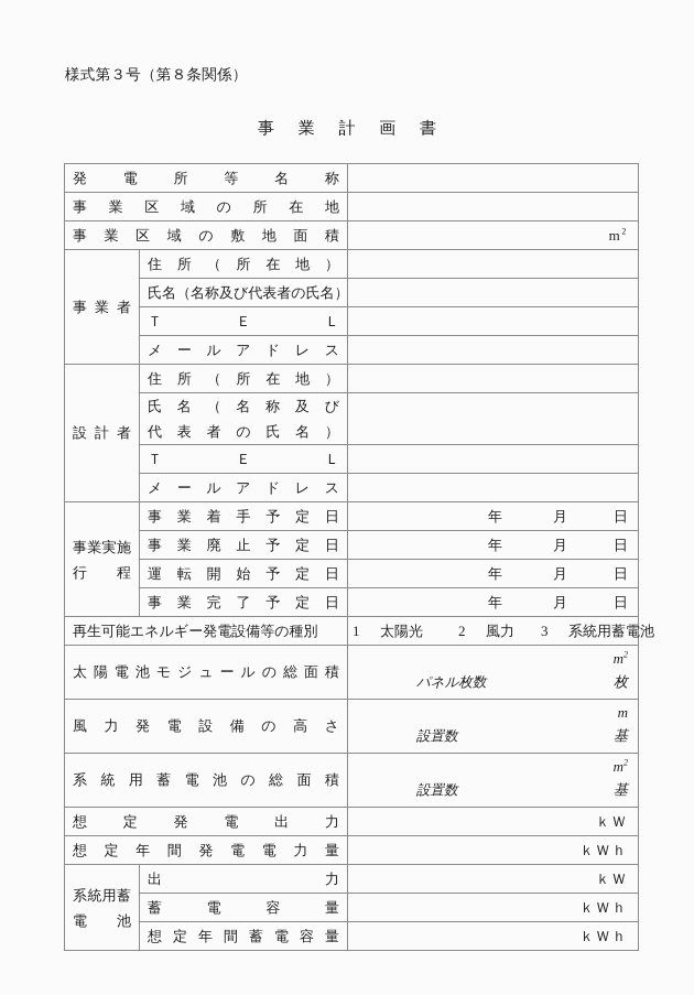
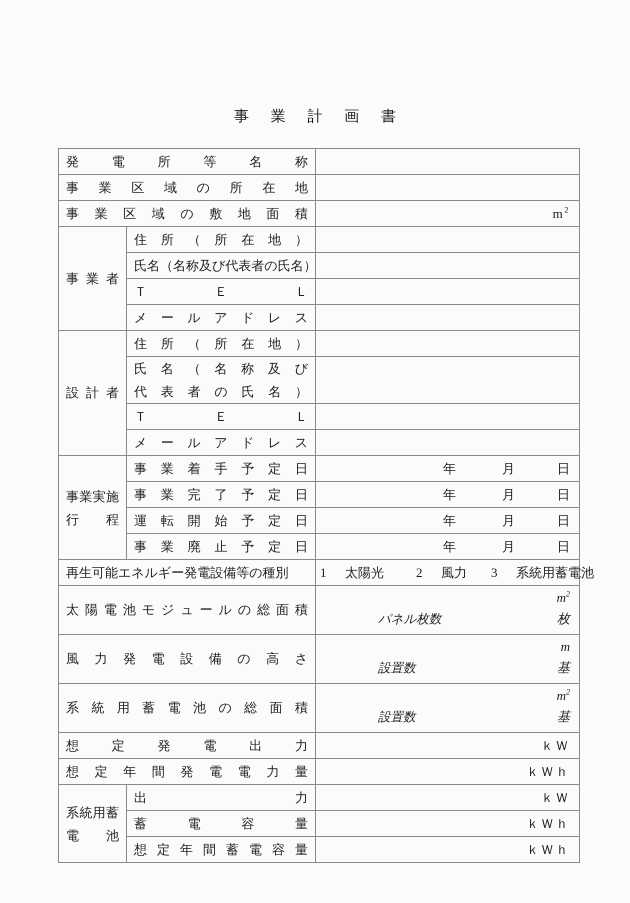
- 様式第３号（第８条関係）
  事 業 計 画 書
  発 電 所 等 名 称
  事 業 区 域 の 所 在 地
  事 業 区 域 の 敷 地 面 積	m2
  事 業 者	住 所 （ 所 在 地 ）
  氏名（名称及び代表者の氏名）
  Ｔ Ｅ Ｌ
  メ ー ル ア ド レ ス
  設 計 者	住 所 （ 所 在 地 ）
  氏 名 （ 名 称 及 び 代 表 者 の 氏 名 ）
  Ｔ Ｅ Ｌ
  メ ー ル ア ド レ ス
  事業実施 行 程	事 業 着 手 予 定 日	年 月 日
- 事 業 廃 止 予 定 日	年 月 日
+ 事 業 完 了 予 定 日	年 月 日
  運 転 開 始 予 定 日	年 月 日
- 事 業 完 了 予 定 日	年 月 日
+ 事 業 廃 止 予 定 日	年 月 日
  再生可能エネルギー発電設備等の種別	1 太陽光 2 風力 3 系統用蓄電池
  太 陽 電 池 モ ジ ュ ー ル の 総 面 積	m2 パネル枚数 枚
  風 力 発 電 設 備 の 高 さ	m 設置数 基
  系 統 用 蓄 電 池 の 総 面 積	m2 設置数 基
  想 定 発 電 出 力	ｋＷ
  想 定 年 間 発 電 電 力 量	ｋＷｈ
  系統用蓄 電 池	出 力	ｋＷ
  蓄 電 容 量	ｋＷｈ
  想 定 年 間 蓄 電 容 量	ｋＷｈ
